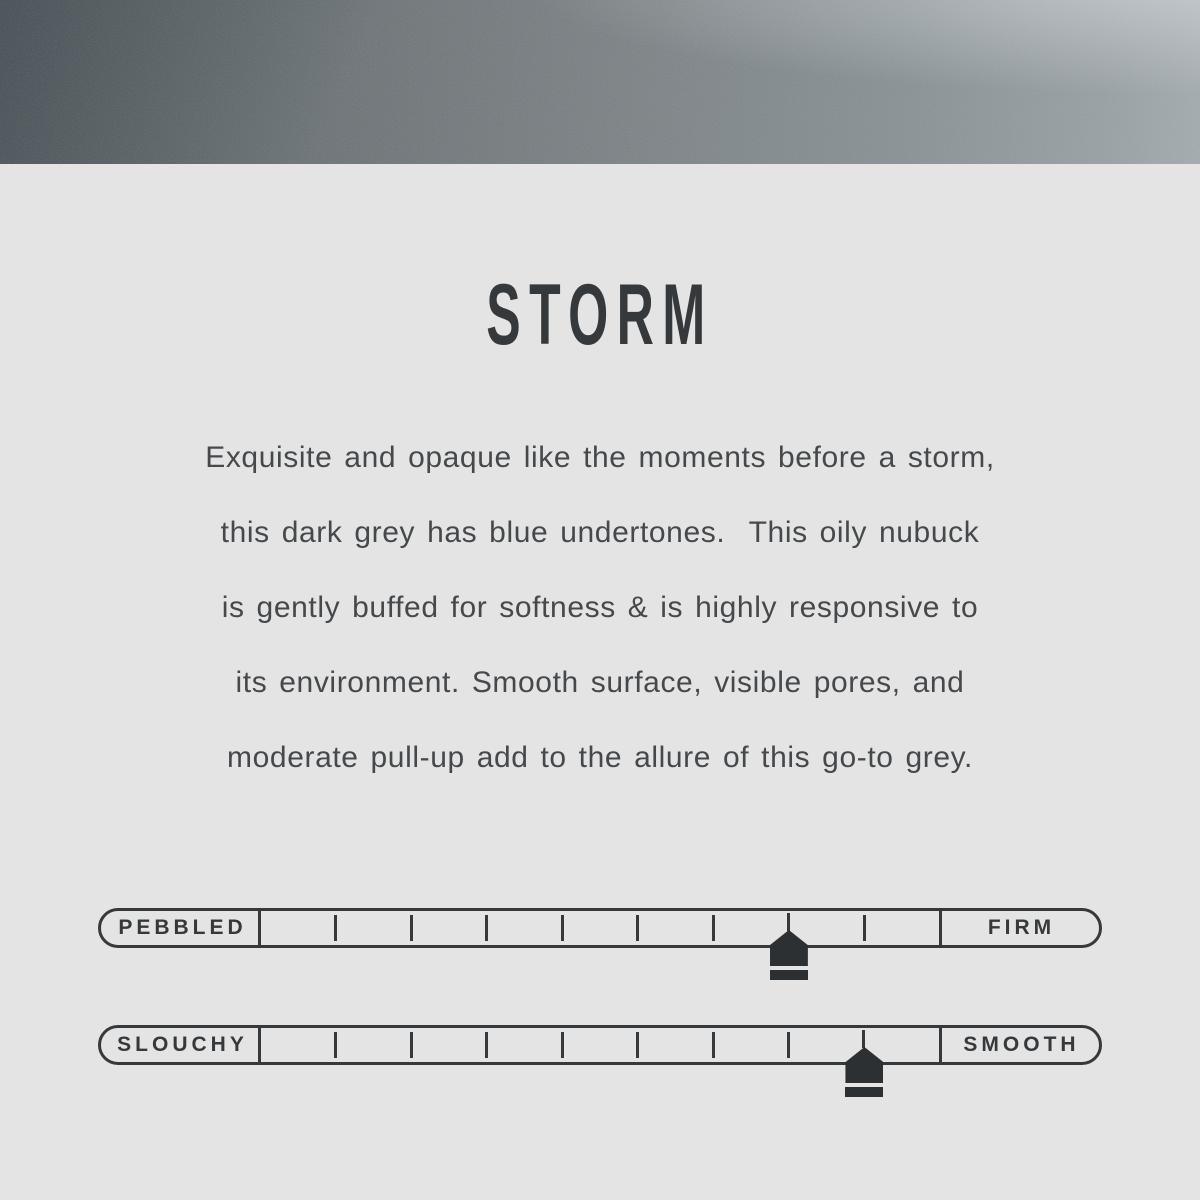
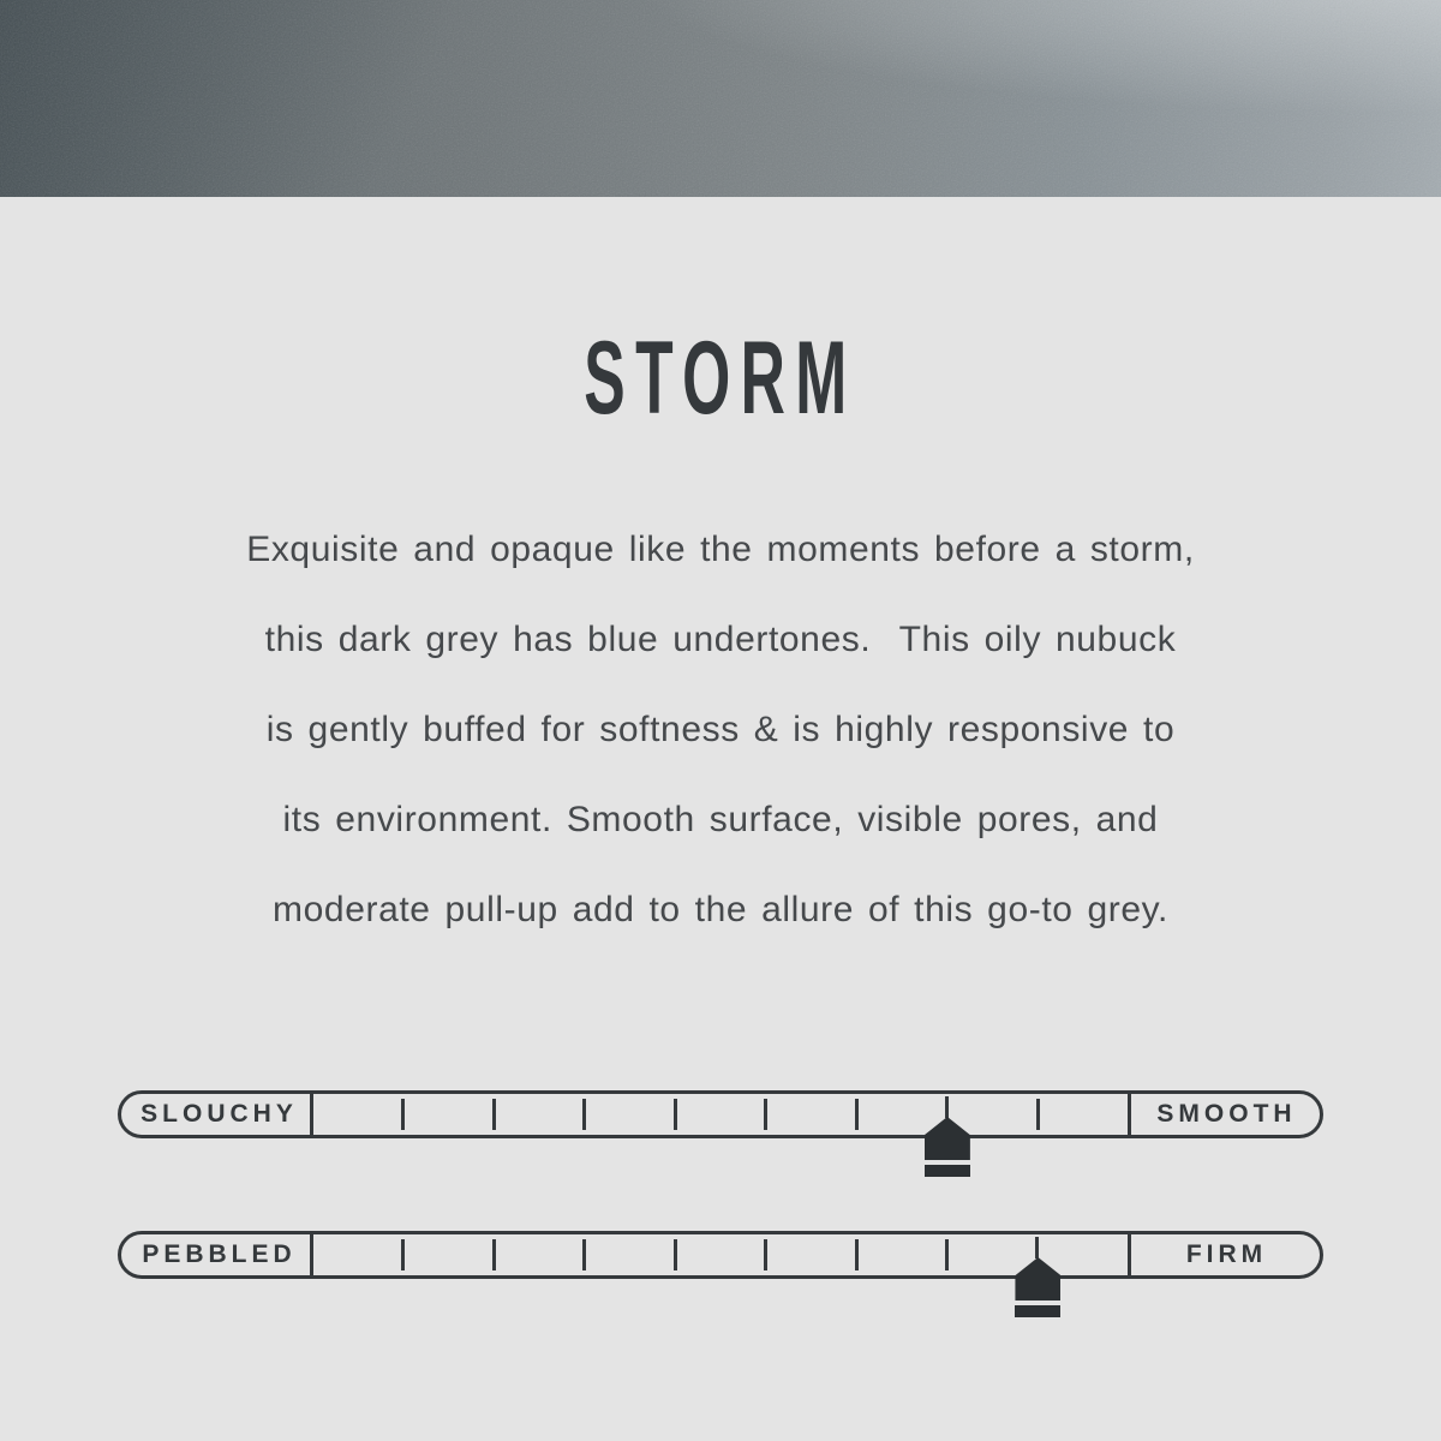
  STORM
  Exquisite and opaque like the moments before a storm,
  this dark grey has blue undertones. This oily nubuck
  is gently buffed for softness & is highly responsive to
  its environment. Smooth surface, visible pores, and
  moderate pull-up add to the allure of this go-to grey.
- PEBBLED
+ SLOUCHY
- FIRM
+ SMOOTH
- SLOUCHY
+ PEBBLED
- SMOOTH
+ FIRM
